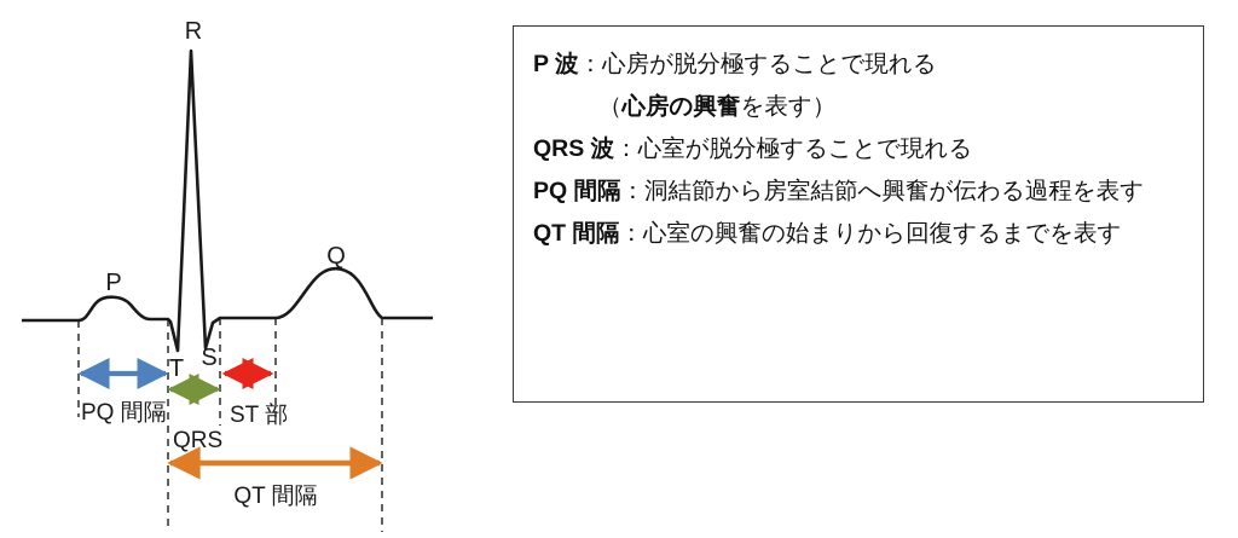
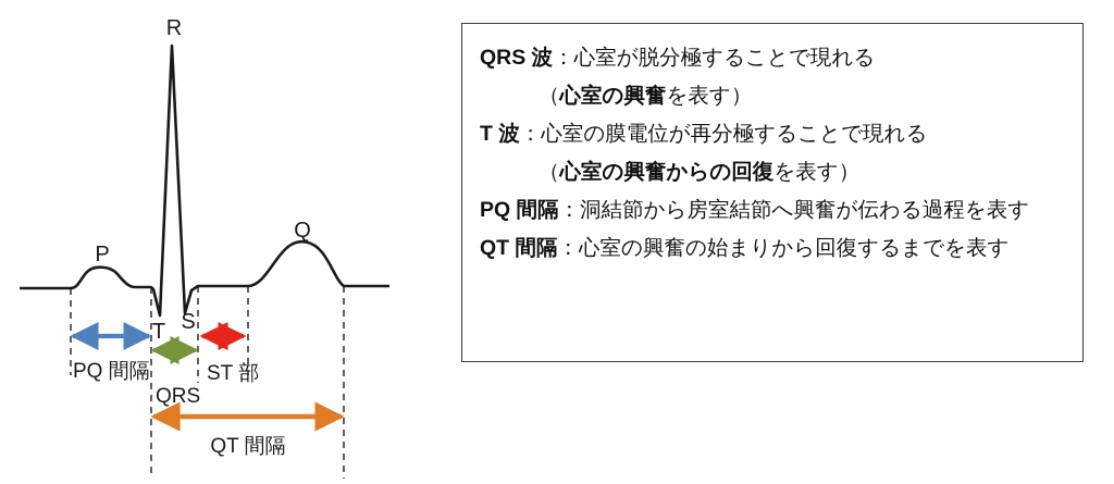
  P
  R
  T
  S
  Q
  PQ 間隔
  QRS
  ST 部
  QT 間隔
- P 波：心房が脱分極することで現れる
- （心房の興奮を表す）
  QRS 波：心室が脱分極することで現れる
+ （心室の興奮を表す）
+ T 波：心室の膜電位が再分極することで現れる
+ （心室の興奮からの回復を表す）
  PQ 間隔：洞結節から房室結節へ興奮が伝わる過程を表す
  QT 間隔：心室の興奮の始まりから回復するまでを表す
